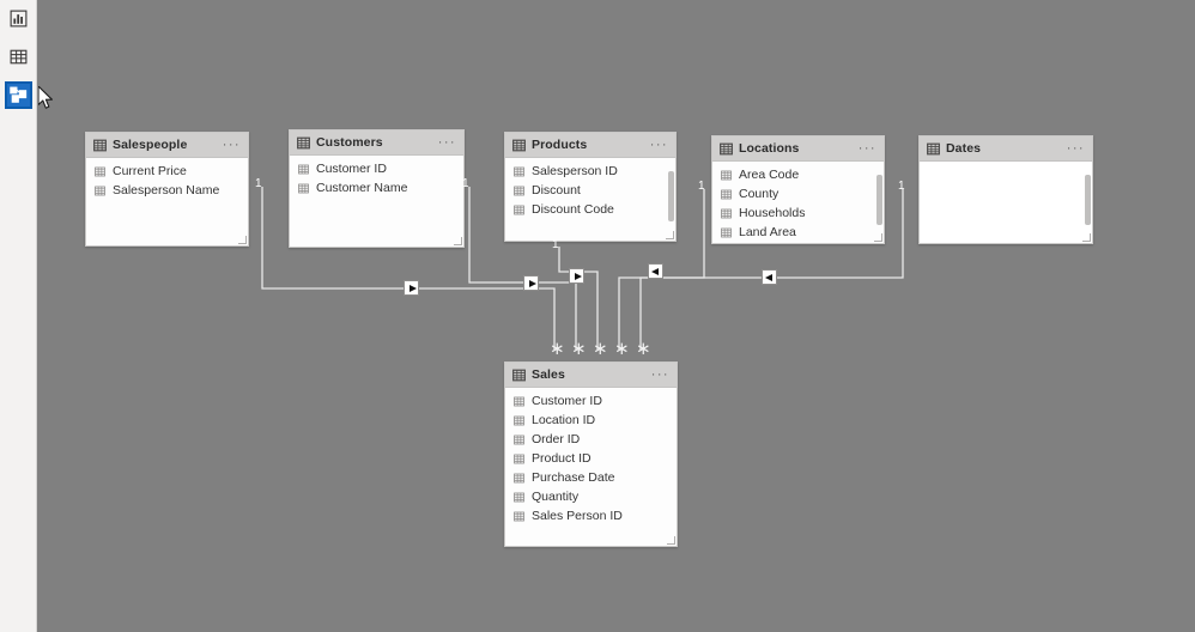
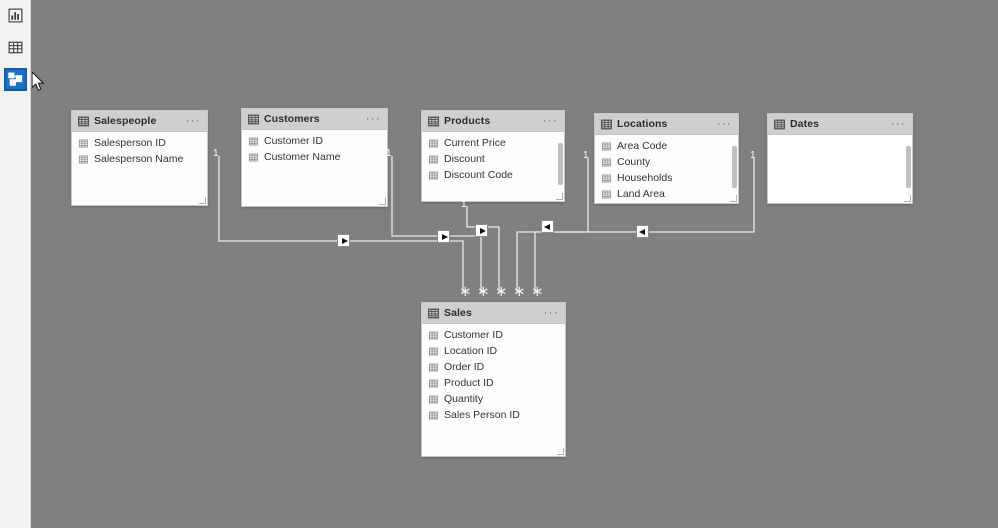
  Salespeople
  ···
- Current Price
+ Salesperson ID
  Salesperson Name
  Customers
  ···
  Customer ID
  Customer Name
  Products
  ···
- Salesperson ID
+ Current Price
  Discount
  Discount Code
  Locations
  ···
  Area Code
  County
  Households
  Land Area
  Dates
  ···
  Sales
  ···
  Customer ID
  Location ID
  Order ID
  Product ID
- Purchase Date
  Quantity
  Sales Person ID
  1
  1
  1
  1
  1
  ∗
  ∗
  ∗
  ∗
  ∗
